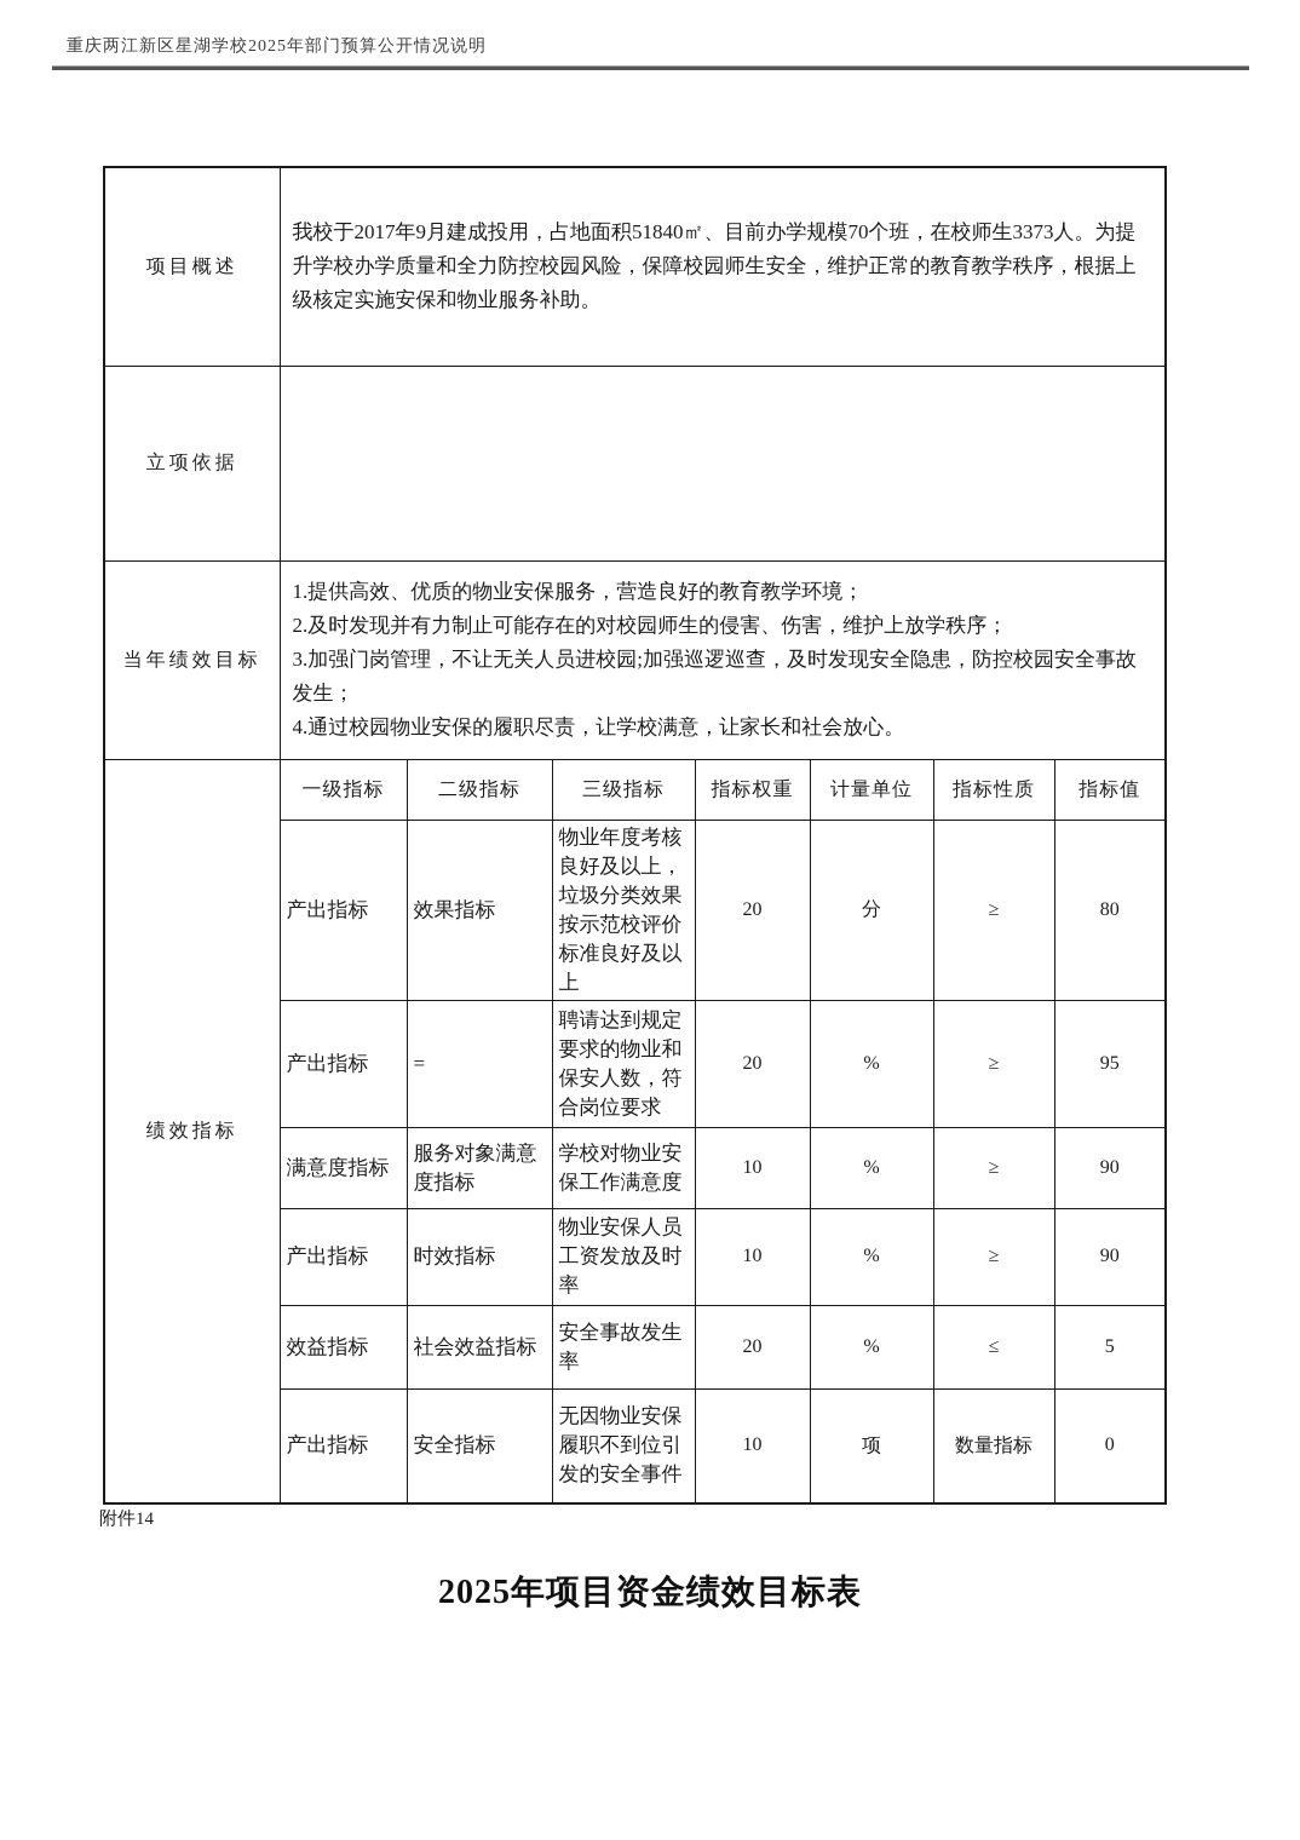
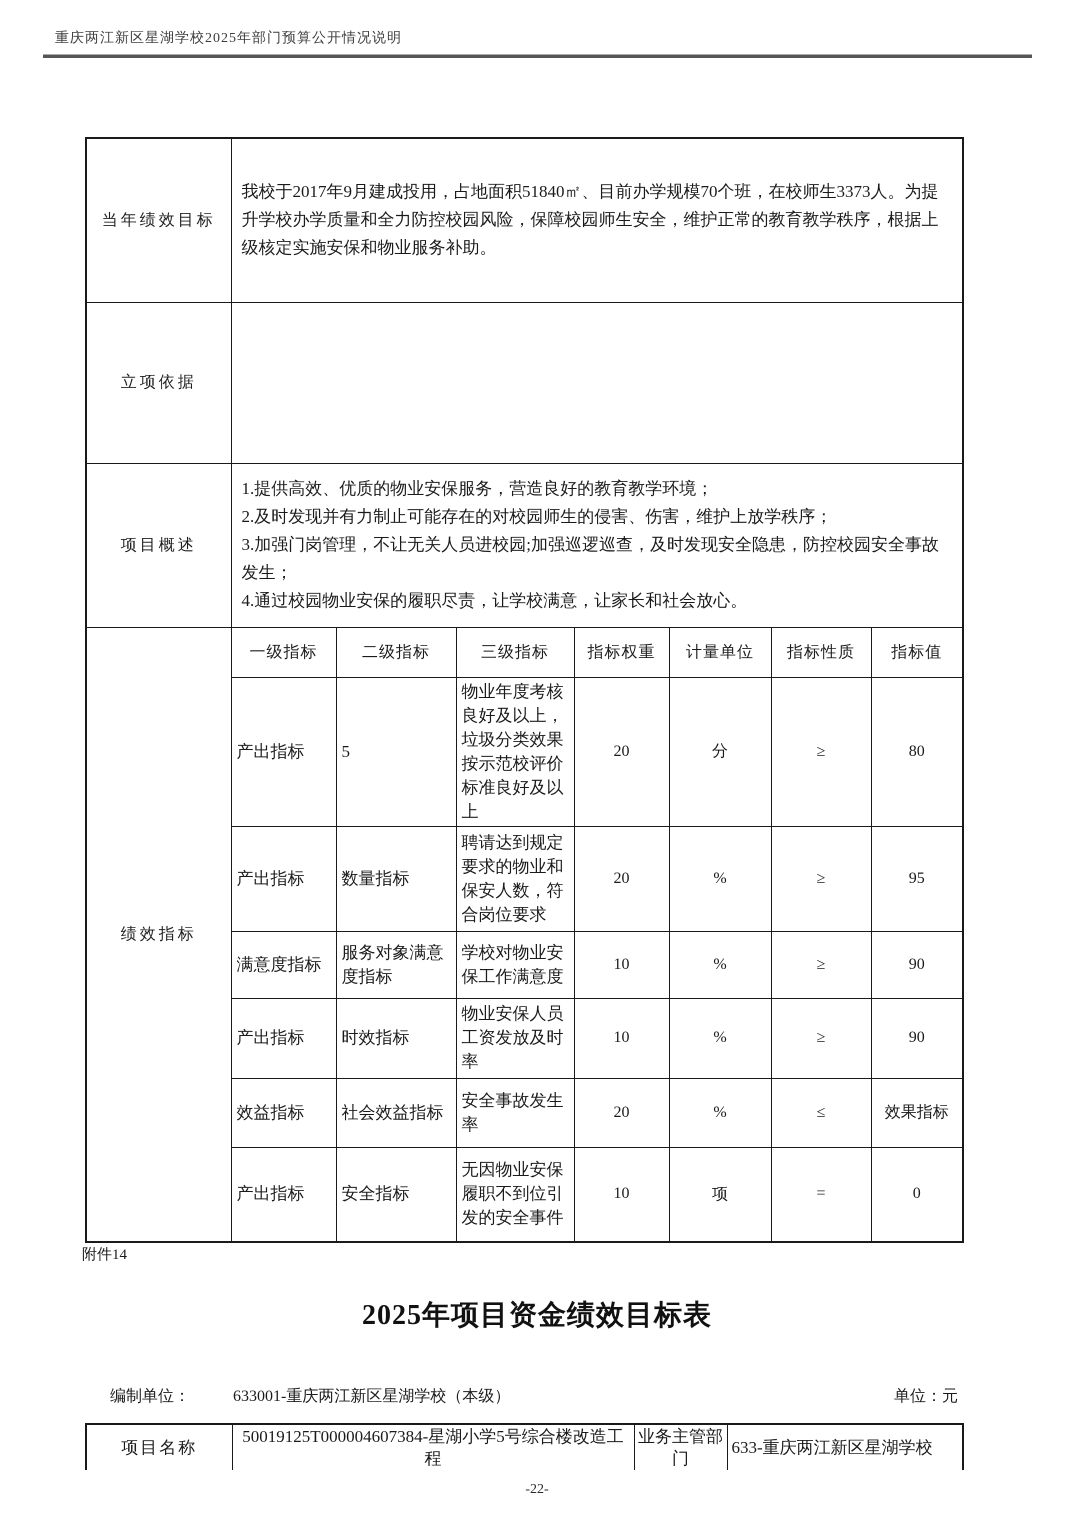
  重庆两江新区星湖学校2025年部门预算公开情况说明
- 项目概述	我校于2017年9月建成投用，占地面积51840㎡、目前办学规模70个班，在校师生3373人。为提升学校办学质量和全力防控校园风险，保障校园师生安全，维护正常的教育教学秩序，根据上级核定实施安保和物业服务补助。
+ 当年绩效目标	我校于2017年9月建成投用，占地面积51840㎡、目前办学规模70个班，在校师生3373人。为提升学校办学质量和全力防控校园风险，保障校园师生安全，维护正常的教育教学秩序，根据上级核定实施安保和物业服务补助。
  立项依据
- 当年绩效目标	1.提供高效、优质的物业安保服务，营造良好的教育教学环境； 2.及时发现并有力制止可能存在的对校园师生的侵害、伤害，维护上放学秩序； 3.加强门岗管理，不让无关人员进校园;加强巡逻巡查，及时发现安全隐患，防控校园安全事故发生； 4.通过校园物业安保的履职尽责，让学校满意，让家长和社会放心。
+ 项目概述	1.提供高效、优质的物业安保服务，营造良好的教育教学环境； 2.及时发现并有力制止可能存在的对校园师生的侵害、伤害，维护上放学秩序； 3.加强门岗管理，不让无关人员进校园;加强巡逻巡查，及时发现安全隐患，防控校园安全事故发生； 4.通过校园物业安保的履职尽责，让学校满意，让家长和社会放心。
  绩效指标	一级指标	二级指标	三级指标	指标权重	计量单位	指标性质	指标值
- 产出指标	效果指标	物业年度考核良好及以上，垃圾分类效果按示范校评价标准良好及以上	20	分	≥	80
+ 产出指标	5	物业年度考核良好及以上，垃圾分类效果按示范校评价标准良好及以上	20	分	≥	80
- 产出指标	=	聘请达到规定要求的物业和保安人数，符合岗位要求	20	%	≥	95
+ 产出指标	数量指标	聘请达到规定要求的物业和保安人数，符合岗位要求	20	%	≥	95
  满意度指标	服务对象满意度指标	学校对物业安保工作满意度	10	%	≥	90
  产出指标	时效指标	物业安保人员工资发放及时率	10	%	≥	90
- 效益指标	社会效益指标	安全事故发生率	20	%	≤	5
+ 效益指标	社会效益指标	安全事故发生率	20	%	≤	效果指标
- 产出指标	安全指标	无因物业安保履职不到位引发的安全事件	10	项	数量指标	0
+ 产出指标	安全指标	无因物业安保履职不到位引发的安全事件	10	项	=	0
  附件14
  2025年项目资金绩效目标表
+ 编制单位：
+ 633001-重庆两江新区星湖学校（本级）
+ 单位：元
+ 项目名称	50019125T000004607384-星湖小学5号综合楼改造工程	业务主管部门	633-重庆两江新区星湖学校
+ -22-
